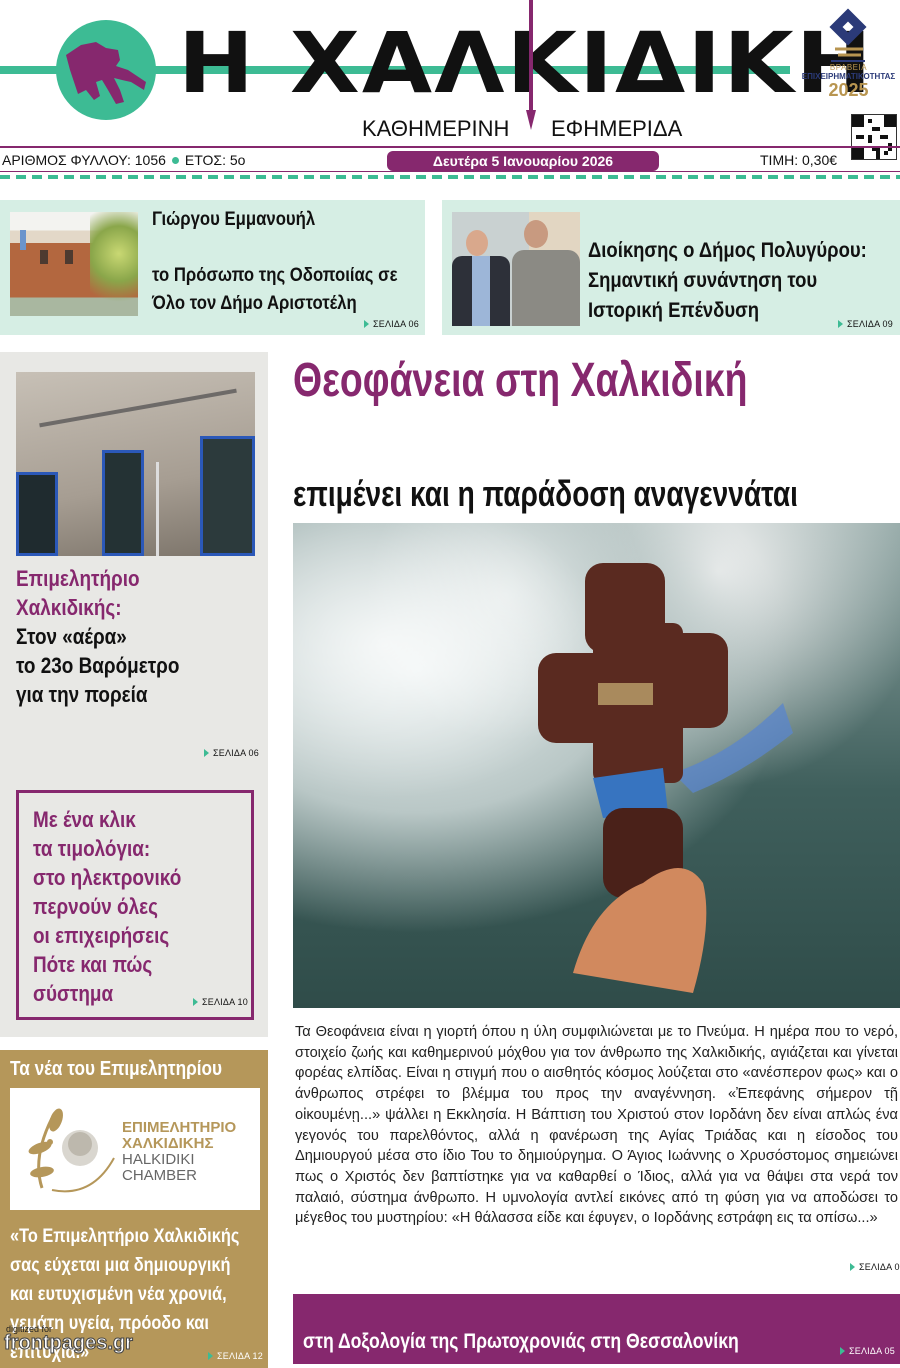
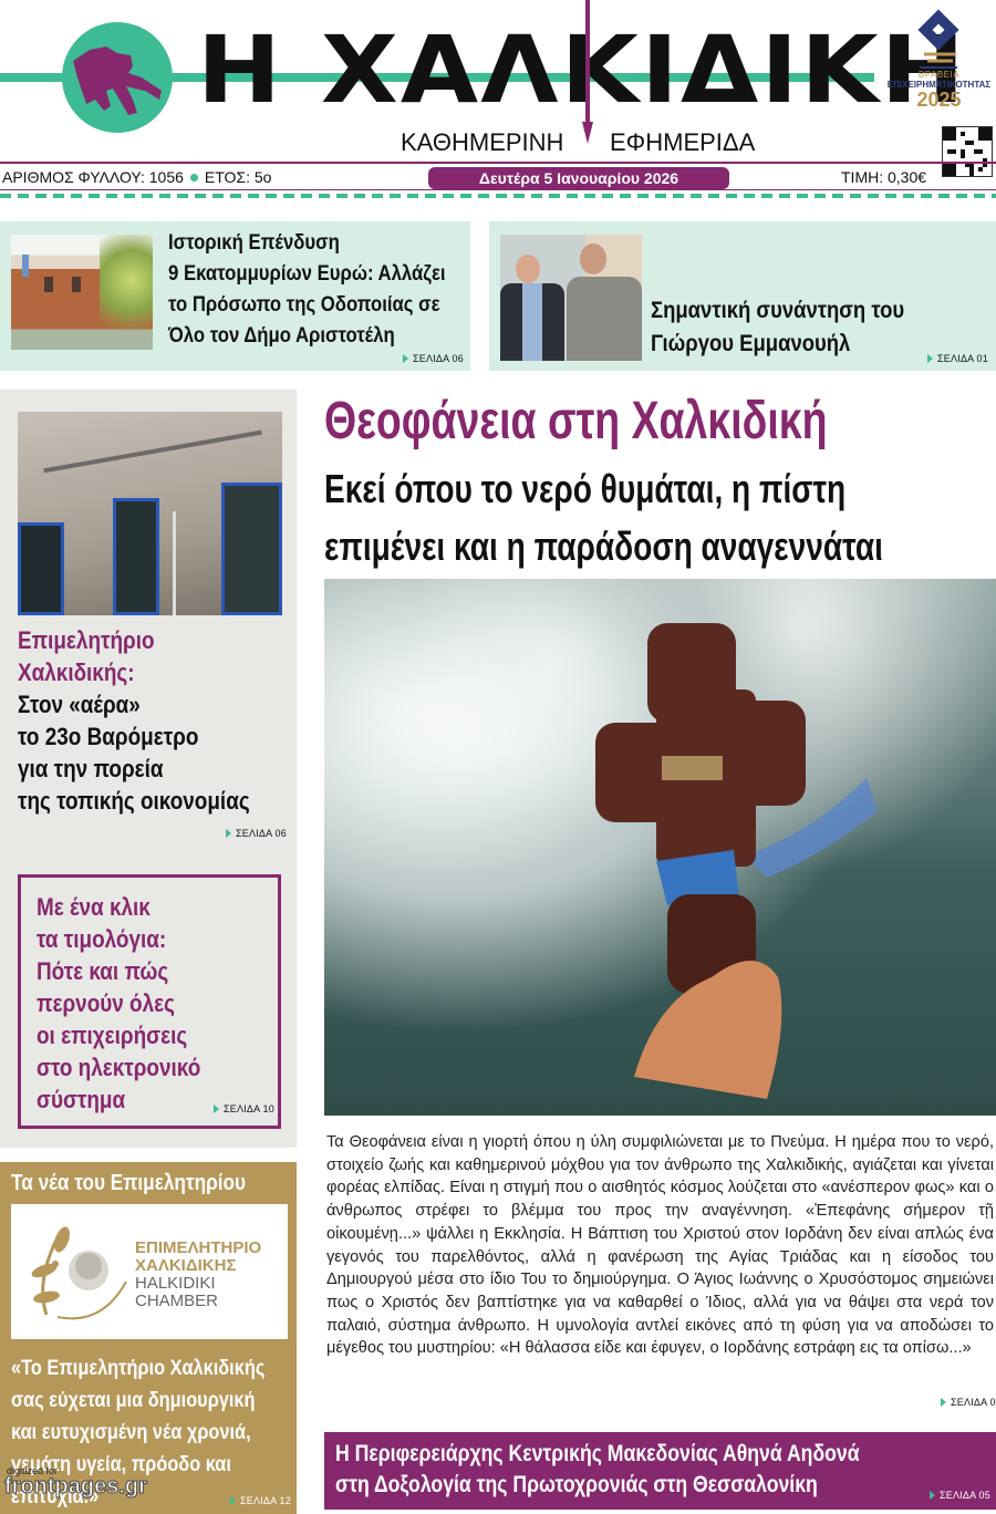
  Η ΧΑΛΚΙΔΙΚΗ
  ΚΑΘΗΜΕΡΙΝΗ
  ΕΦΗΜΕΡΙΔΑ
  ΒΡΑΒΕΙΑ
  ΕΠΙΧΕΙΡΗΜΑΤΙΚΟΤΗΤΑΣ
  2025
  ΑΡΙΘΜΟΣ ΦΥΛΛΟΥ: 1056 ΕΤΟΣ: 5ο
  Δευτέρα 5 Ιανουαρίου 2026
  ΤΙΜΗ: 0,30€
- Γιώργου Εμμανουήλ
+ Ιστορική Επένδυση
+ 9 Εκατομμυρίων Ευρώ: Αλλάζει
  το Πρόσωπο της Οδοποιίας σε
  Όλο τον Δήμο Αριστοτέλη
  ΣΕΛΙΔΑ 06
- Διοίκησης ο Δήμος Πολυγύρου:
  Σημαντική συνάντηση του
- Ιστορική Επένδυση
+ Γιώργου Εμμανουήλ
- ΣΕΛΙΔΑ 09
+ ΣΕΛΙΔΑ 01
  Επιμελητήριο
  Χαλκιδικής:
  Στον «αέρα»
  το 23ο Βαρόμετρο
  για την πορεία
+ της τοπικής οικονομίας
  ΣΕΛΙΔΑ 06
  Με ένα κλικ
  τα τιμολόγια:
- στο ηλεκτρονικό
+ Πότε και πώς
  περνούν όλες
  οι επιχειρήσεις
- Πότε και πώς
+ στο ηλεκτρονικό
  σύστημα
  ΣΕΛΙΔΑ 10
  Τα νέα του Επιμελητηρίου
  ΕΠΙΜΕΛΗΤΗΡΙΟ
  ΧΑΛΚΙΔΙΚΗΣ
  HALKIDIKI
  CHAMBER
  «Το Επιμελητήριο Χαλκιδικής
  σας εύχεται μια δημιουργική
  και ευτυχισμένη νέα χρονιά,
  γεμάτη υγεία, πρόοδο και
  επιτυχία.»
  ΣΕΛΙΔΑ 12
  Θεοφάνεια στη Χαλκιδική
+ Εκεί όπου το νερό θυμάται, η πίστη
  επιμένει και η παράδοση αναγεννάται
  Τα Θεοφάνεια είναι η γιορτή όπου η ύλη συμφιλιώνεται με το Πνεύμα. Η ημέρα που το νερό, στοιχείο ζωής και καθημερινού μόχθου για τον άνθρωπο της Χαλκιδικής, αγιάζεται και γίνεται φορέας ελπίδας. Είναι η στιγμή που ο αισθητός κόσμος λούζεται στο «ανέσπερον φως» και ο άνθρωπος στρέφει το βλέμμα του προς την αναγέννηση. «Ἐπεφάνης σήμερον τῇ οἰκουμένῃ...» ψάλλει η Εκκλησία. Η Βάπτιση του Χριστού στον Ιορδάνη δεν είναι απλώς ένα γεγονός του παρελθόντος, αλλά η φανέρωση της Αγίας Τριάδας και η είσοδος του Δημιουργού μέσα στο ίδιο Του το δημιούργημα. Ο Άγιος Ιωάννης ο Χρυσόστομος σημειώνει πως ο Χριστός δεν βαπτίστηκε για να καθαρθεί ο Ίδιος, αλλά για να θάψει στα νερά τον παλαιό, σύστημα άνθρωπο. Η υμνολογία αντλεί εικόνες από τη φύση για να αποδώσει το μέγεθος του μυστηρίου: «Η θάλασσα είδε και έφυγεν, ο Ιορδάνης εστράφη εις τα οπίσω...»
  ΣΕΛΙΔΑ 0
+ Η Περιφερειάρχης Κεντρικής Μακεδονίας Αθηνά Αηδονά
  στη Δοξολογία της Πρωτοχρονιάς στη Θεσσαλονίκη
  ΣΕΛΙΔΑ 05
  digitized for
  frontpages.gr
